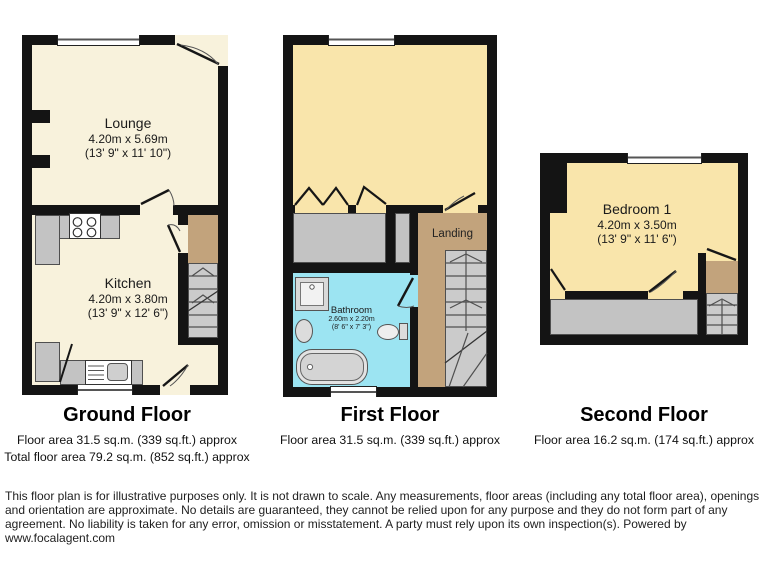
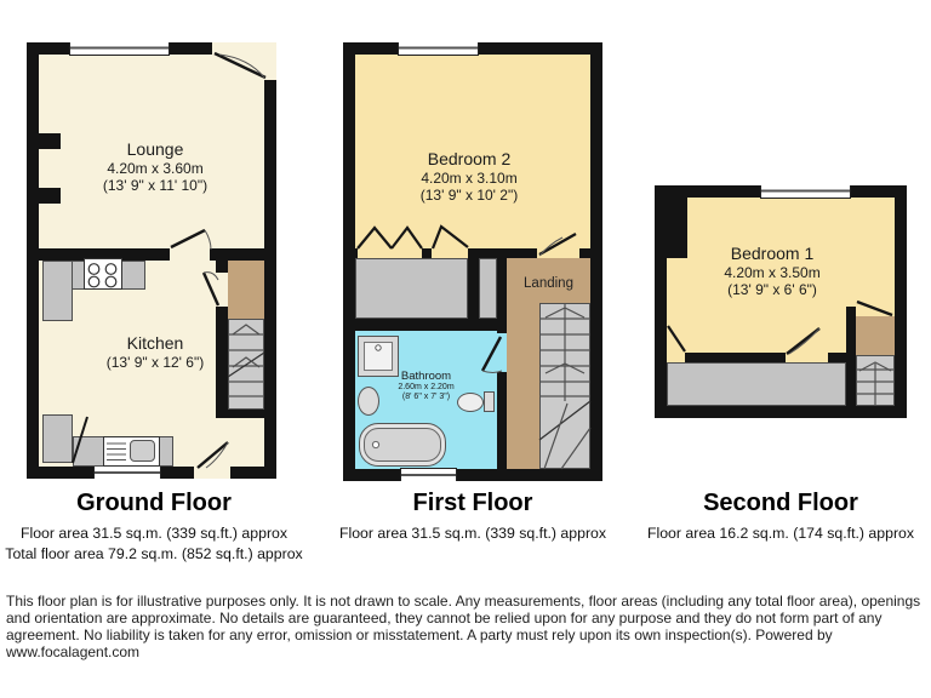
  Lounge
- 4.20m x 5.69m
+ 4.20m x 3.60m
  (13' 9" x 11' 10")
  Kitchen
- 4.20m x 3.80m
  (13' 9" x 12' 6")
+ Bedroom 2
+ 4.20m x 3.10m
+ (13' 9" x 10' 2")
  Bathroom
  Landing
  Bedroom 1
  4.20m x 3.50m
- (13' 9" x 11' 6")
+ (13' 9" x 6' 6")
  Ground Floor
  Floor area 31.5 sq.m. (339 sq.ft.) approx
  Total floor area 79.2 sq.m. (852 sq.ft.) approx
  First Floor
  Floor area 31.5 sq.m. (339 sq.ft.) approx
  Second Floor
  Floor area 16.2 sq.m. (174 sq.ft.) approx
  This floor plan is for illustrative purposes only. It is not drawn to scale. Any measurements, floor areas (including any total floor area), openings and orientation are approximate. No details are guaranteed, they cannot be relied upon for any purpose and they do not form part of any agreement. No liability is taken for any error, omission or misstatement. A party must rely upon its own inspection(s). Powered by www.focalagent.com
